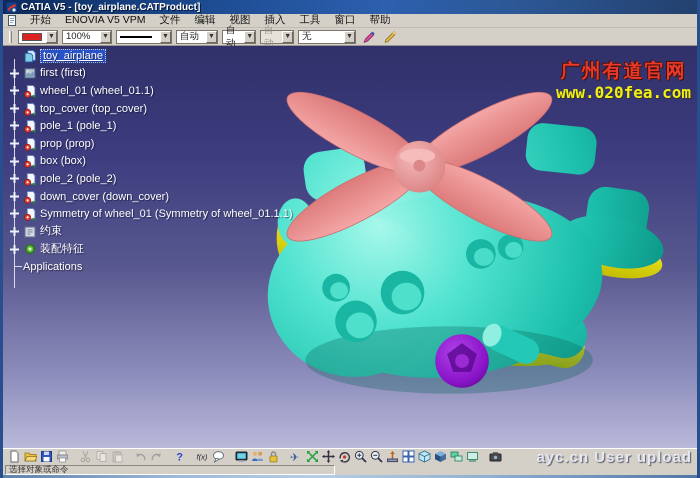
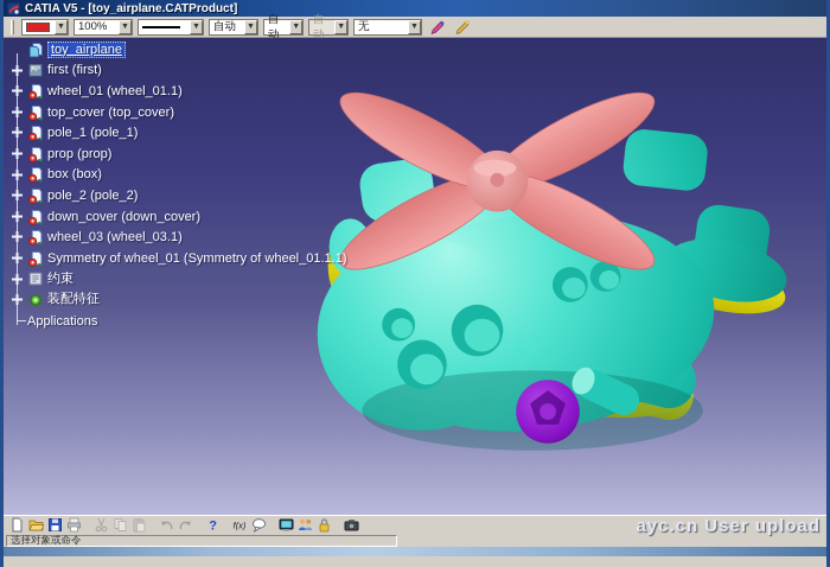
  CATIA V5 - [toy_airplane.CATProduct]
- 开始
- ENOVIA V5 VPM
- 文件
- 编辑
- 视图
- 插入
- 工具
- 窗口
- 帮助
  100%
  自动
  自动
  自动
  无
  toy_airplane
  first (first)
  wheel_01 (wheel_01.1)
  top_cover (top_cover)
  pole_1 (pole_1)
  prop (prop)
  box (box)
  pole_2 (pole_2)
  down_cover (down_cover)
+ wheel_03 (wheel_03.1)
  Symmetry of wheel_01 (Symmetry of wheel_01.1.1)
  约束
  装配特征
  Applications
- 广州有道官网
- www.020fea.com
  ?
  f(x)
- ✈
  ayc.cn User upload
  选择对象或命令
